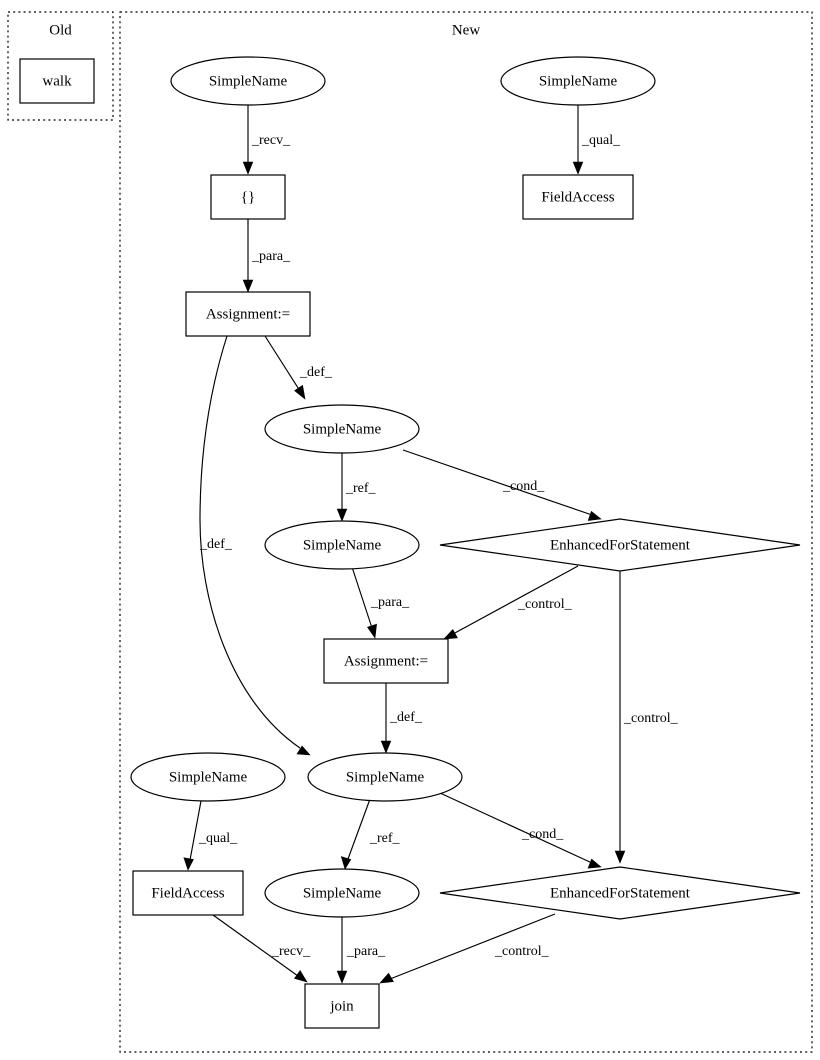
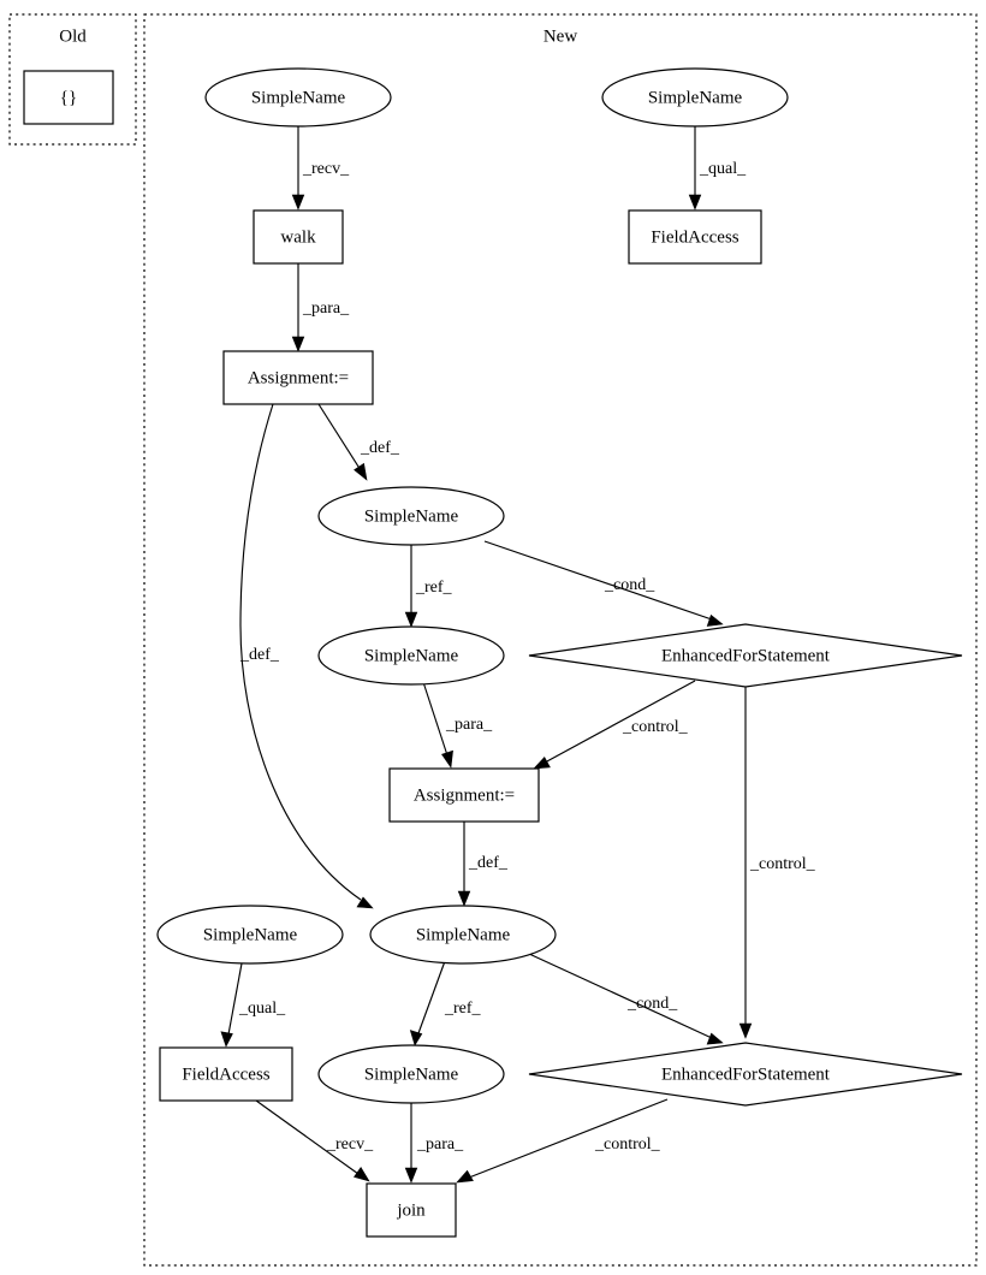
  Old
  New
  _recv_
  _para_
  _def_
  _def_
  _ref_
  _cond_
  _para_
  _control_
  _control_
  _def_
  _qual_
  _ref_
  _cond_
  _recv_
  _para_
  _control_
  _qual_
- walk
+ {}
  SimpleName
- {}
+ walk
  Assignment:=
  SimpleName
  SimpleName
  EnhancedForStatement
  Assignment:=
  SimpleName
  SimpleName
  FieldAccess
  SimpleName
  EnhancedForStatement
  join
  SimpleName
  FieldAccess
